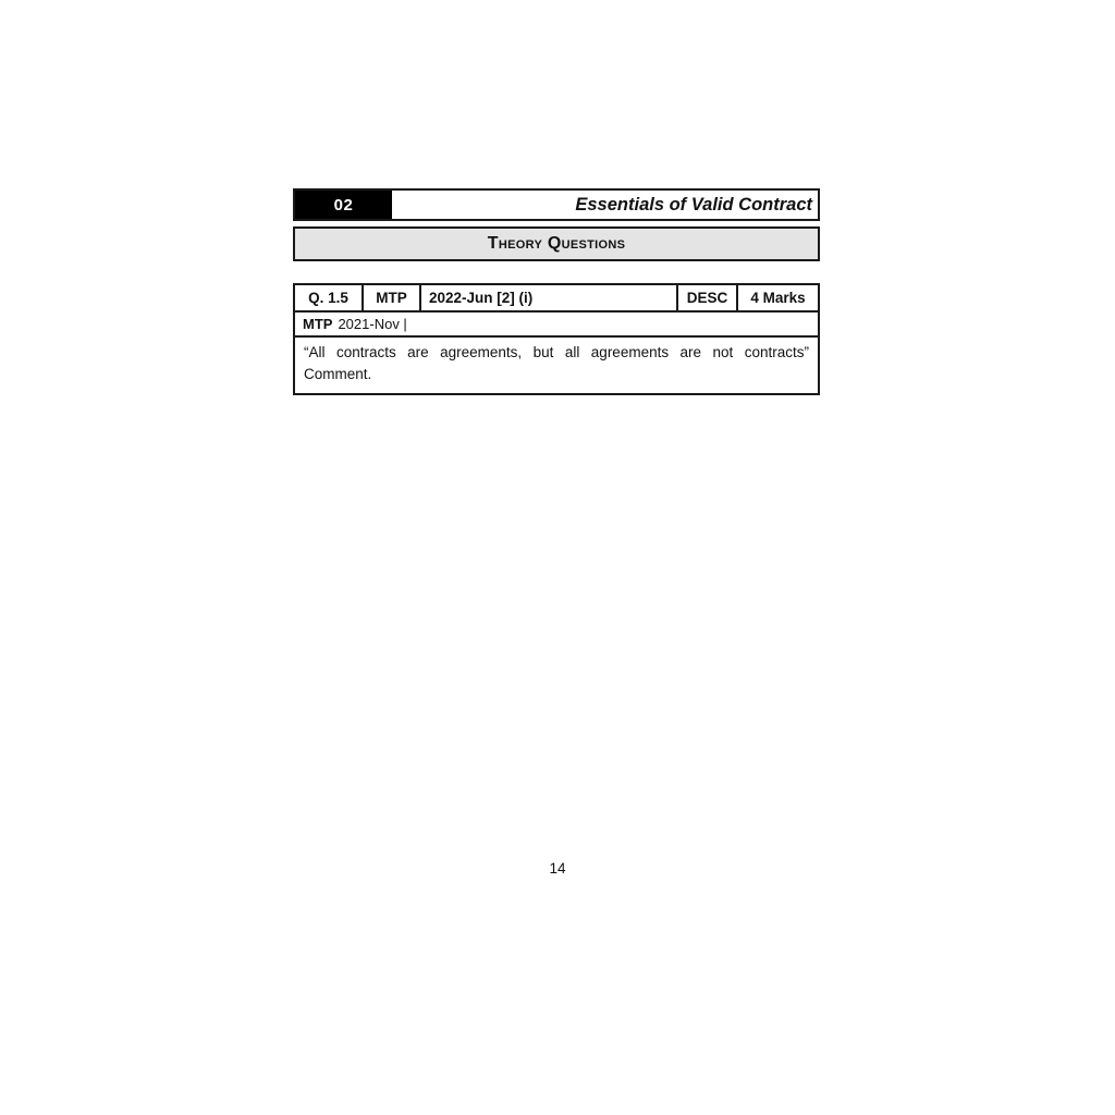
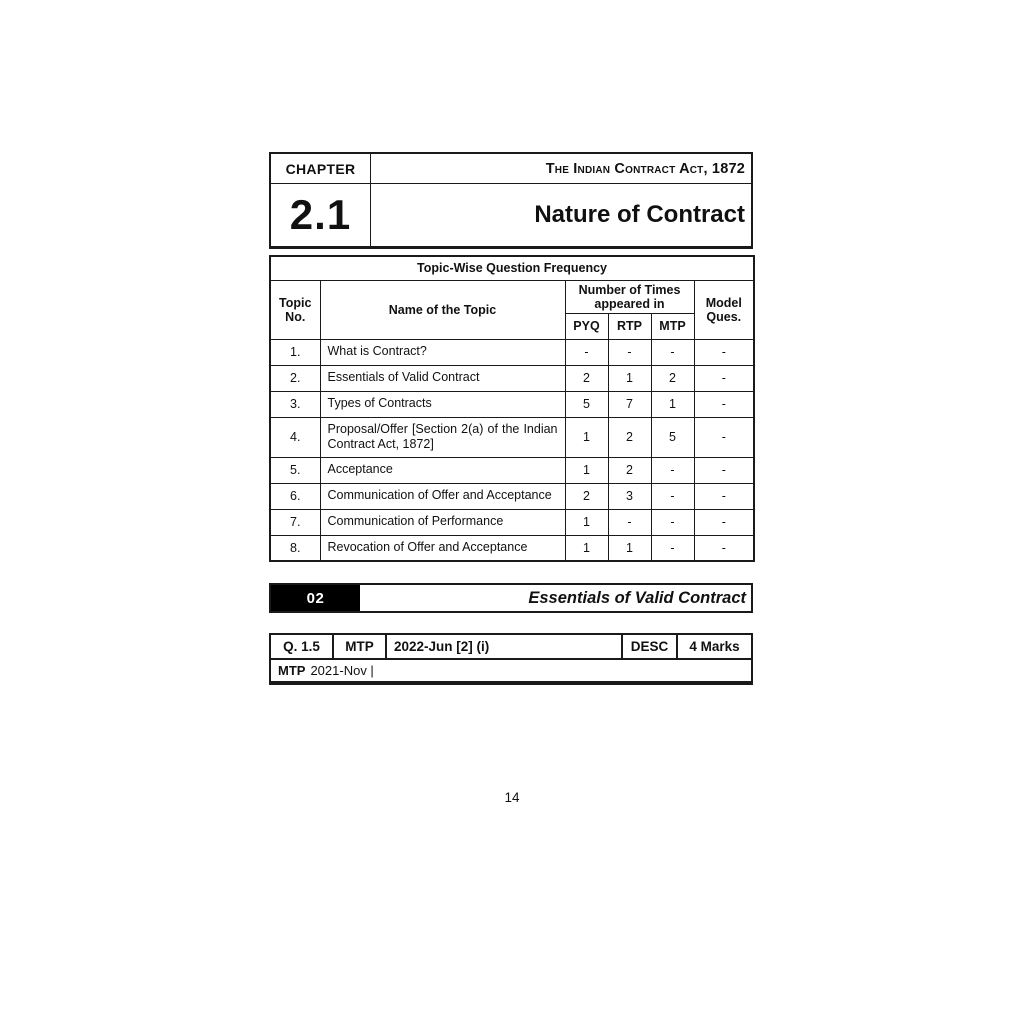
+ CHAPTER
+ The Indian Contract Act, 1872
+ 2.1
+ Nature of Contract
+ Topic-Wise Question Frequency
+ Topic No.	Name of the Topic	Number of Times appeared in	Model Ques.
+ PYQ	RTP	MTP
+ 1.	What is Contract?	-	-	-	-
+ 2.	Essentials of Valid Contract	2	1	2	-
+ 3.	Types of Contracts	5	7	1	-
+ 4.	Proposal/Offer [Section 2(a) of the Indian Contract Act, 1872]	1	2	5	-
+ 5.	Acceptance	1	2	-	-
+ 6.	Communication of Offer and Acceptance	2	3	-	-
+ 7.	Communication of Performance	1	-	-	-
+ 8.	Revocation of Offer and Acceptance	1	1	-	-
  02
  Essentials of Valid Contract
- Theory Questions
  Q. 1.5
  MTP
  2022-Jun [2] (i)
  DESC
  4 Marks
  MTP
  2021-Nov |
- “All contracts are agreements, but all agreements are not contracts” Comment.
  14
